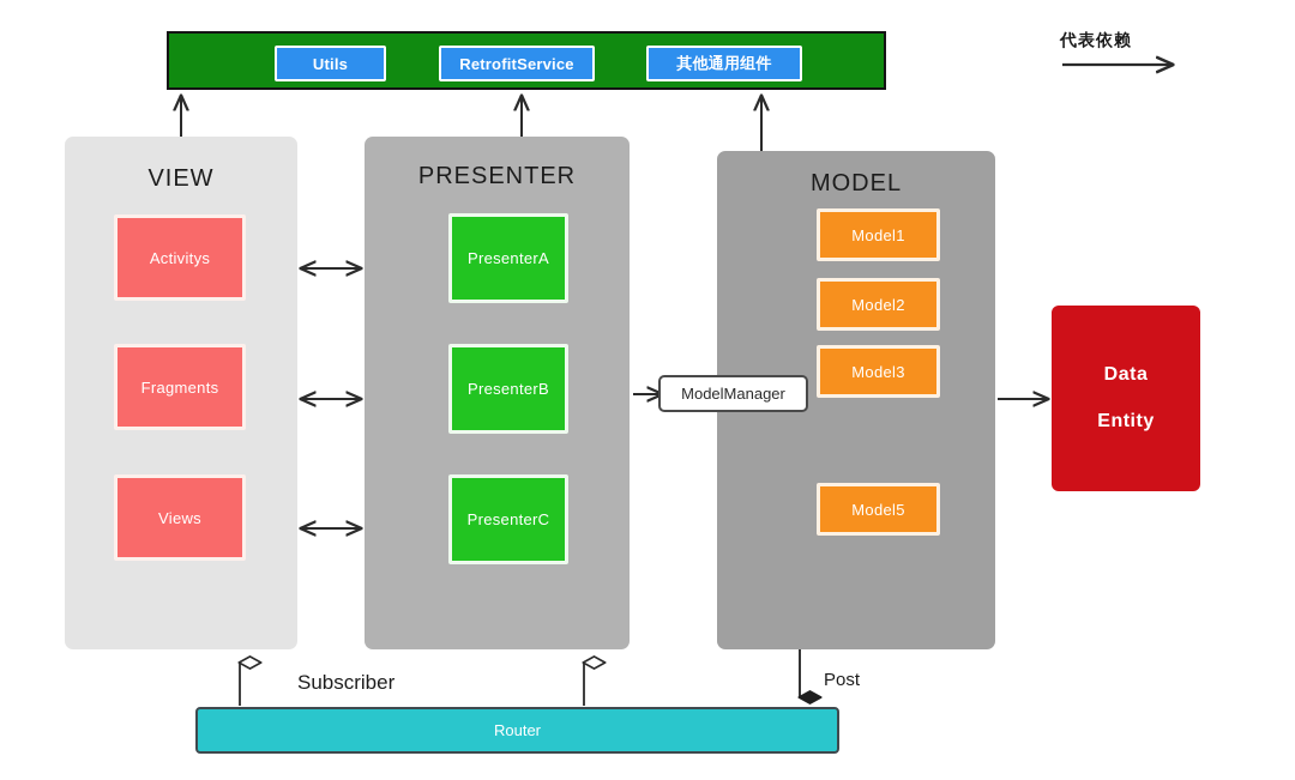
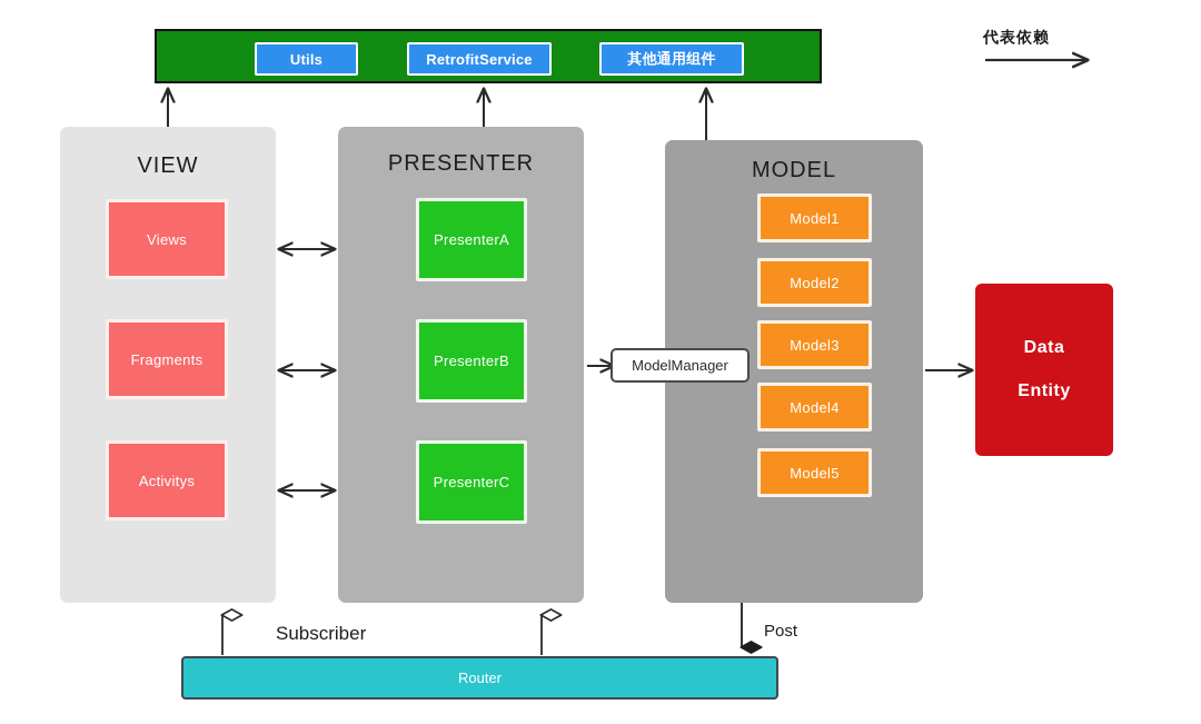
  Utils
  RetrofitService
  其他通用组件
  代表依赖
  VIEW
- Activitys
+ Views
  Fragments
- Views
+ Activitys
  PRESENTER
  PresenterA
  PresenterB
  PresenterC
  MODEL
  Model1
  Model2
  Model3
+ Model4
  Model5
  ModelManager
  Data
  Entity
  Subscriber
  Post
  Router
